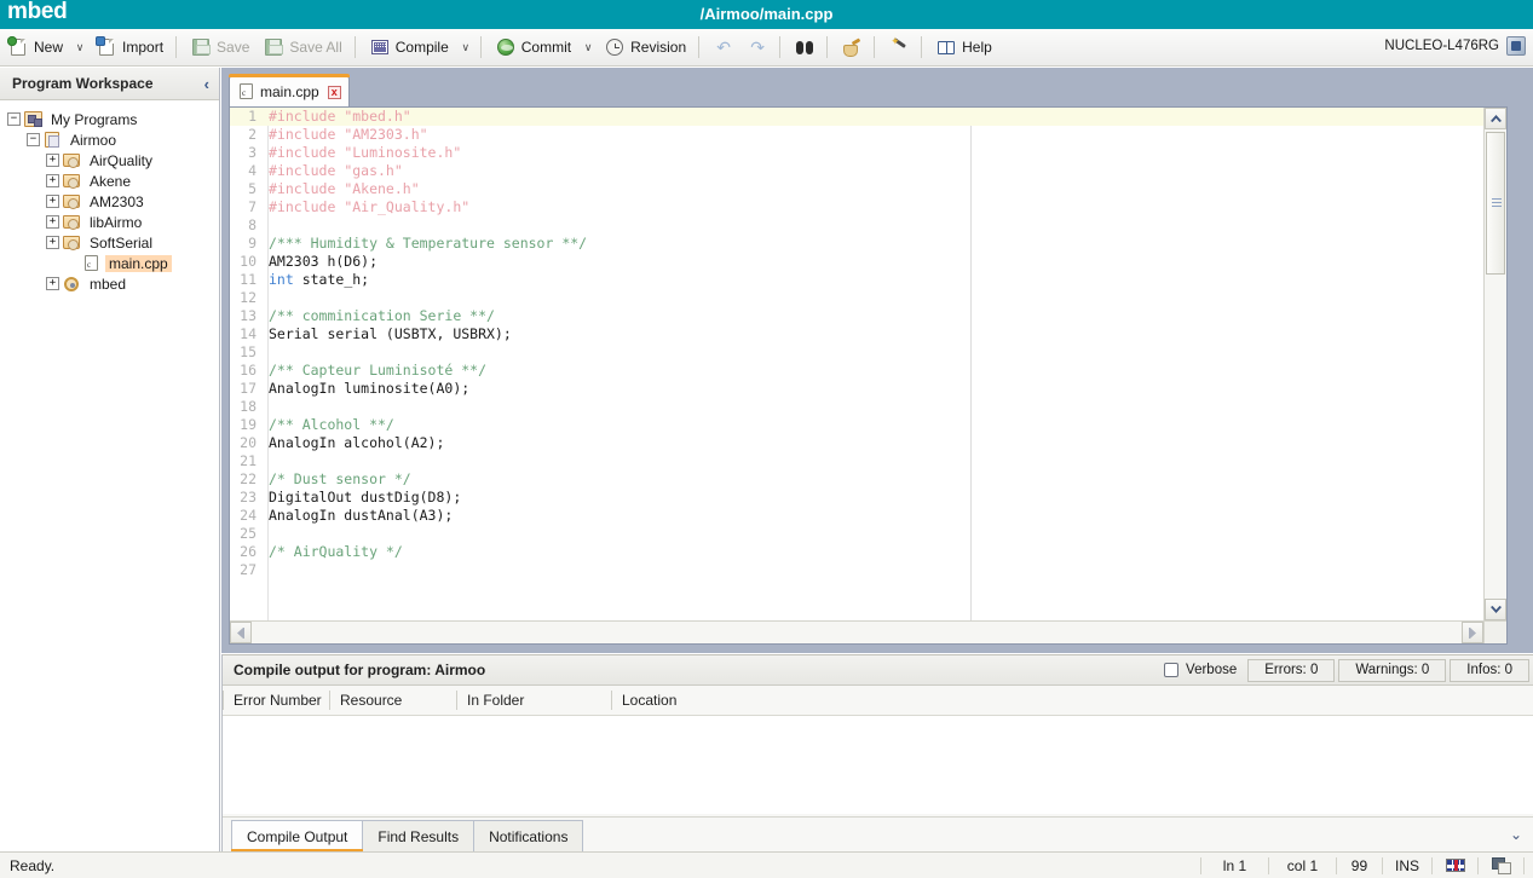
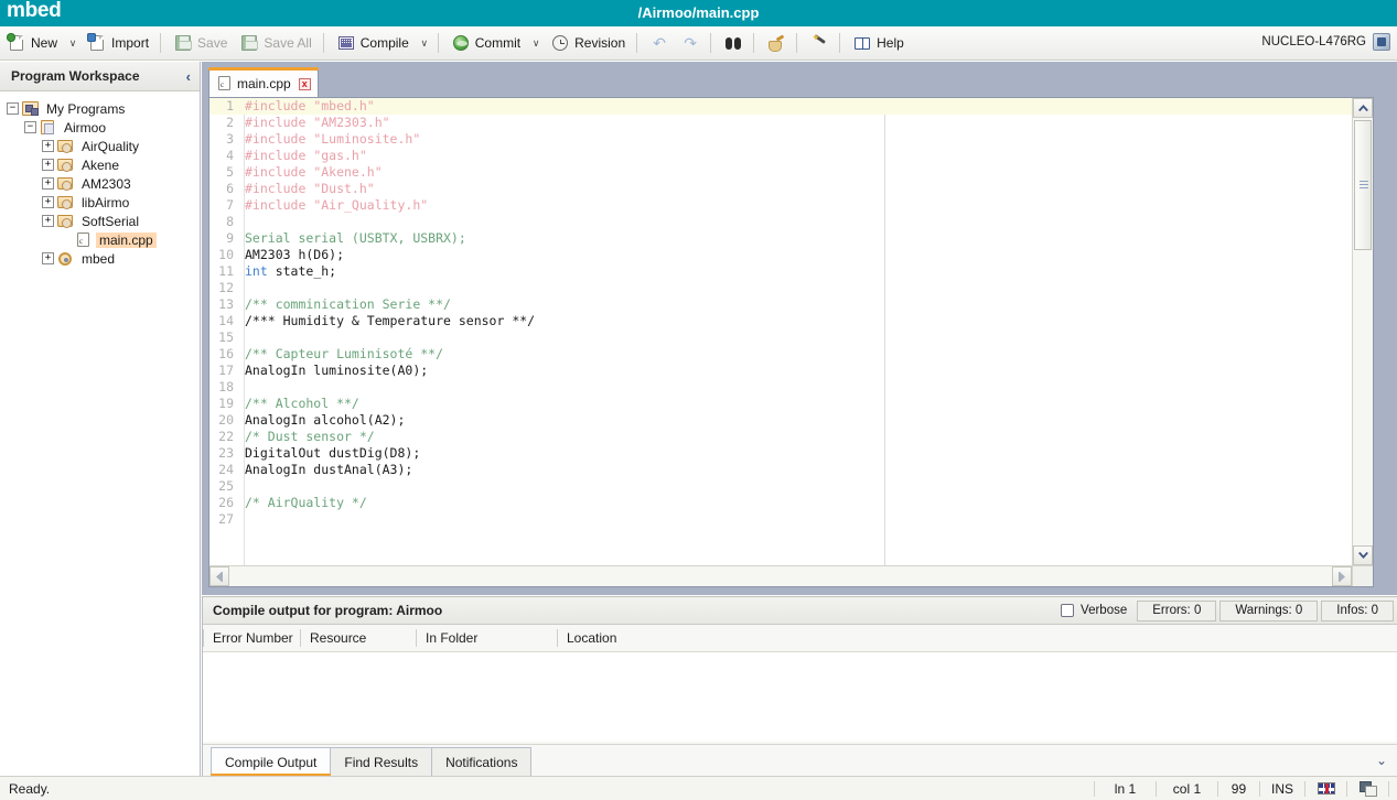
  mbed
  /Airmoo/main.cpp
  New
  ∨
  Import
  Save
  Save All
  Compile
  ∨
  Commit
  ∨
  Revision
  ↶
  ↷
  Help
  NUCLEO-L476RG
  Program Workspace
  ‹
  −
  My Programs
  −
  Airmoo
  +
  AirQuality
  +
  Akene
  +
  AM2303
  +
  libAirmo
  +
  SoftSerial
  main.cpp
  +
  mbed
  main.cpp
  x
  1
  #include "mbed.h"
  2
  #include "AM2303.h"
  3
  #include "Luminosite.h"
  4
  #include "gas.h"
  5
  #include "Akene.h"
+ 6
+ #include "Dust.h"
  7
  #include "Air_Quality.h"
  8
  9
- /*** Humidity & Temperature sensor **/
+ Serial serial (USBTX, USBRX);
  10
  AM2303 h(D6);
  11
  int state_h;
  12
  13
  /** comminication Serie **/
  14
- Serial serial (USBTX, USBRX);
+ /*** Humidity & Temperature sensor **/
  15
  16
  /** Capteur Luminisoté **/
  17
  AnalogIn luminosite(A0);
  18
  19
  /** Alcohol **/
  20
  AnalogIn alcohol(A2);
- 21
  22
  /* Dust sensor */
  23
  DigitalOut dustDig(D8);
  24
  AnalogIn dustAnal(A3);
  25
  26
  /* AirQuality */
  27
  Compile output for program: Airmoo
  Verbose
  Errors: 0
  Warnings: 0
  Infos: 0
  Error Number
  Resource
  In Folder
  Location
  Compile Output
  Find Results
  Notifications
  ⌄
  Ready.
  ln 1
  col 1
  99
  INS
